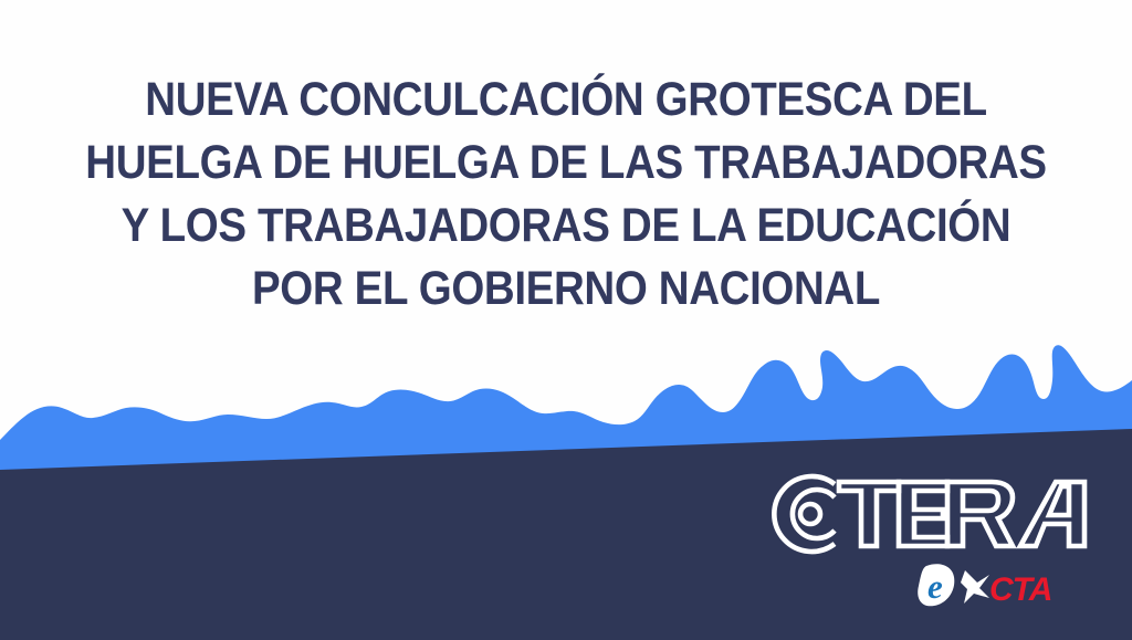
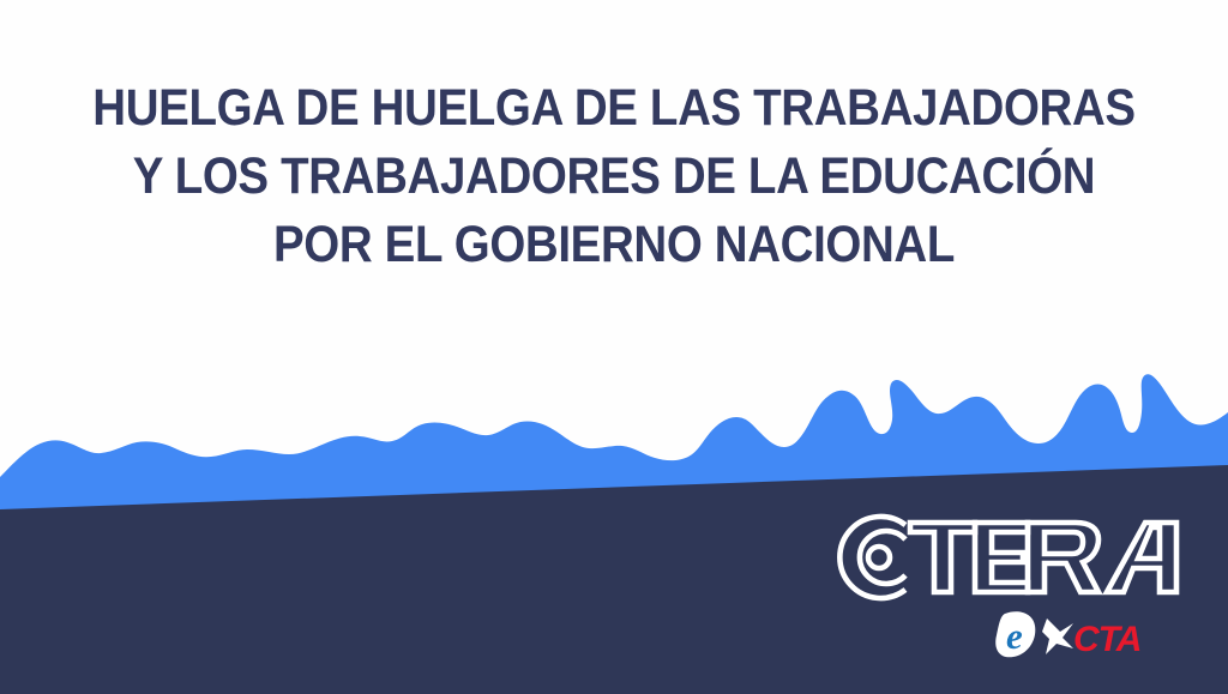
- NUEVA CONCULCACIÓN GROTESCA DEL
  HUELGA DE HUELGA DE LAS TRABAJADORAS
- Y LOS TRABAJADORAS DE LA EDUCACIÓN
+ Y LOS TRABAJADORES DE LA EDUCACIÓN
  POR EL GOBIERNO NACIONAL
  e
  CTA
